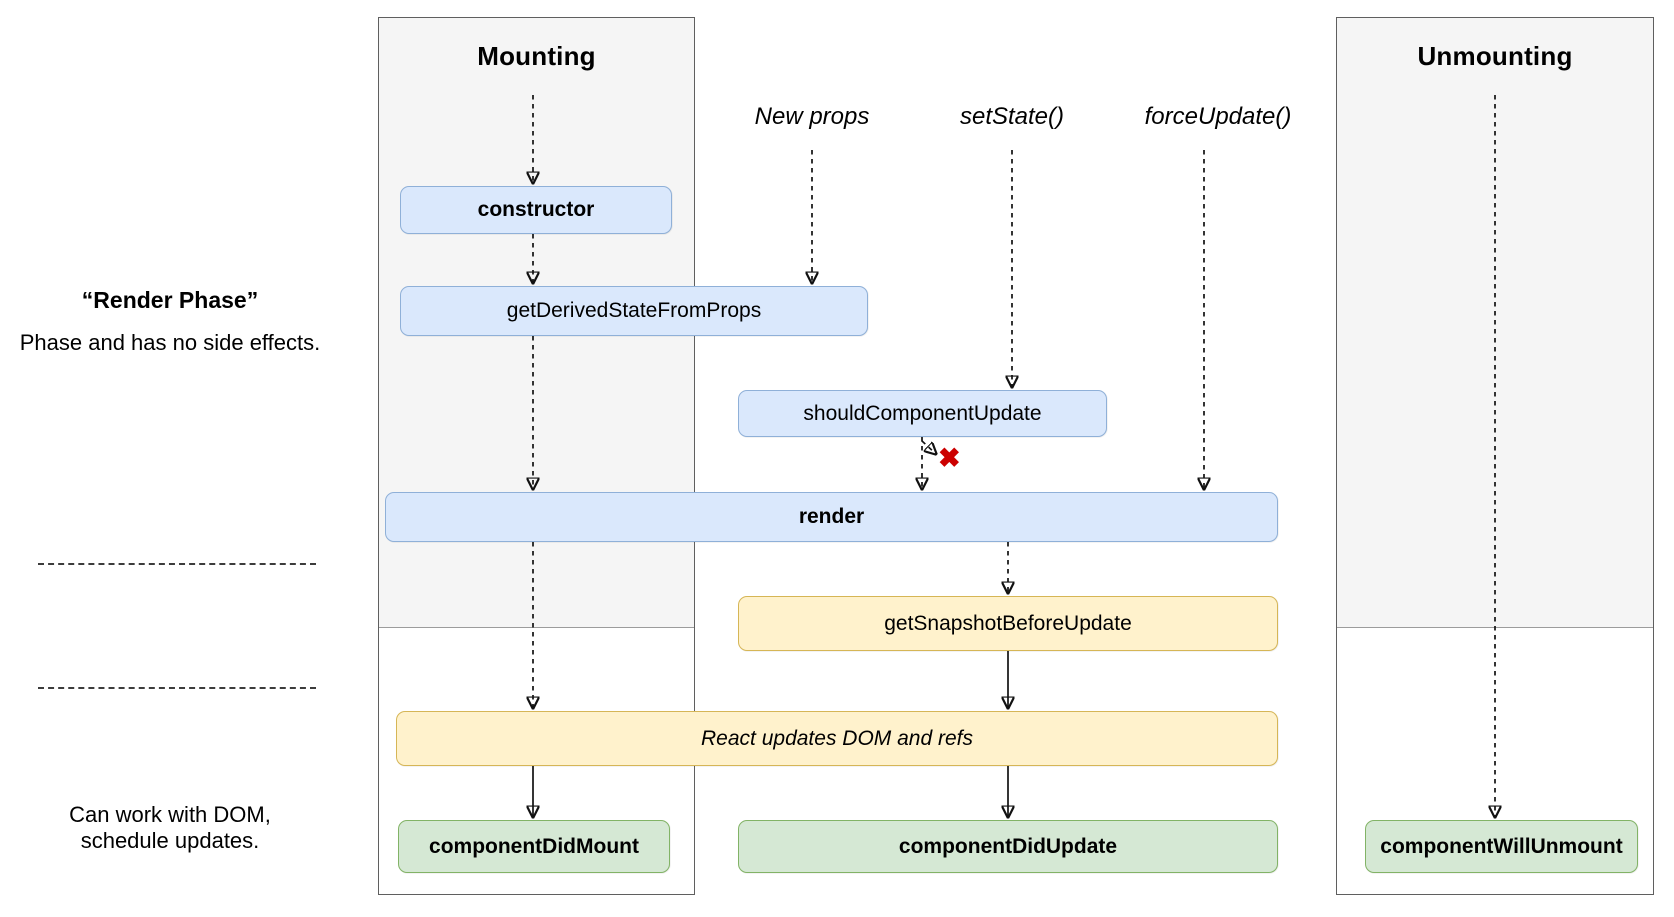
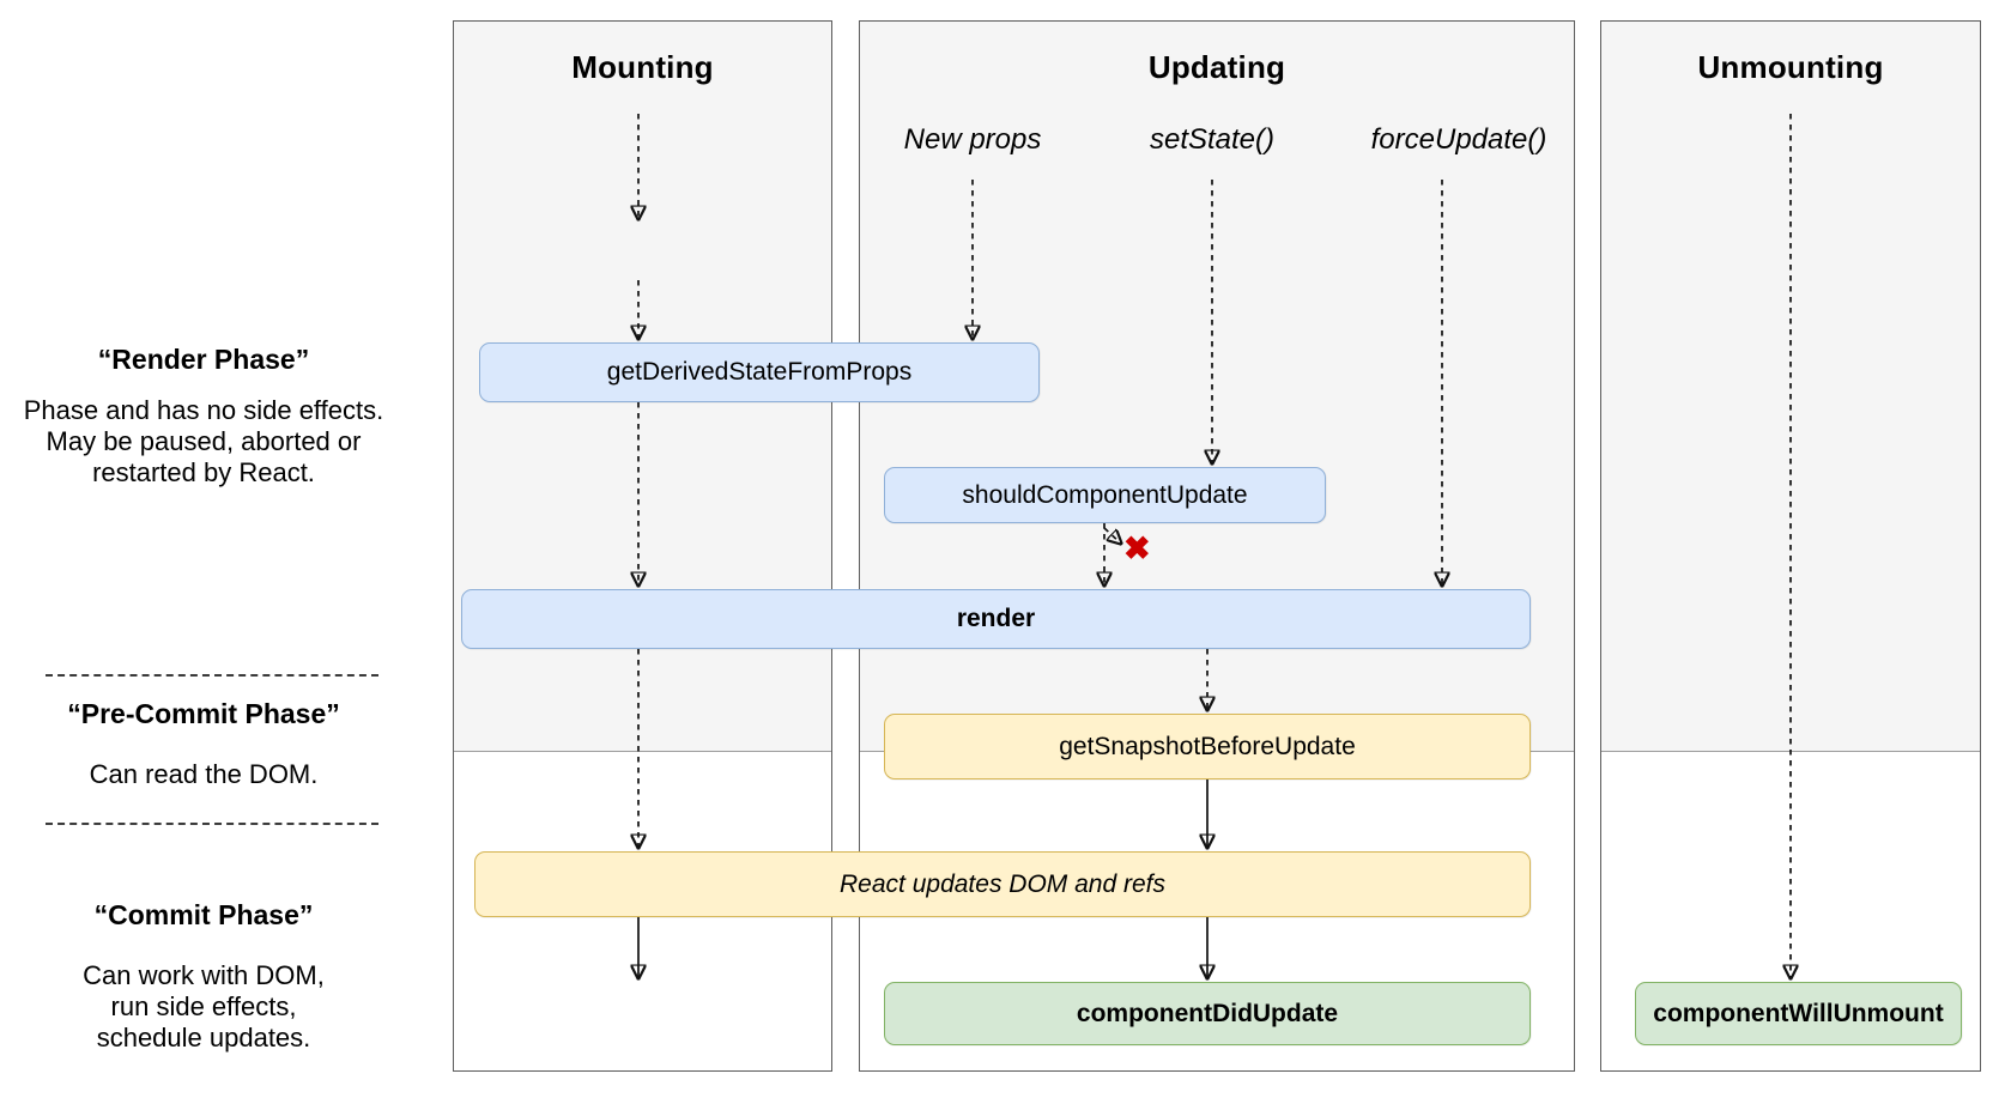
  Mounting
+ Updating
  Unmounting
  New props
  setState()
  forceUpdate()
- constructor
  getDerivedStateFromProps
  shouldComponentUpdate
  render
  getSnapshotBeforeUpdate
  React updates DOM and refs
- componentDidMount
  componentDidUpdate
  componentWillUnmount
  “Render Phase”
  Phase and has no side effects.
+ May be paused, aborted or
+ restarted by React.
+ “Pre-Commit Phase”
+ Can read the DOM.
+ “Commit Phase”
  Can work with DOM,
+ run side effects,
  schedule updates.
  ✖
